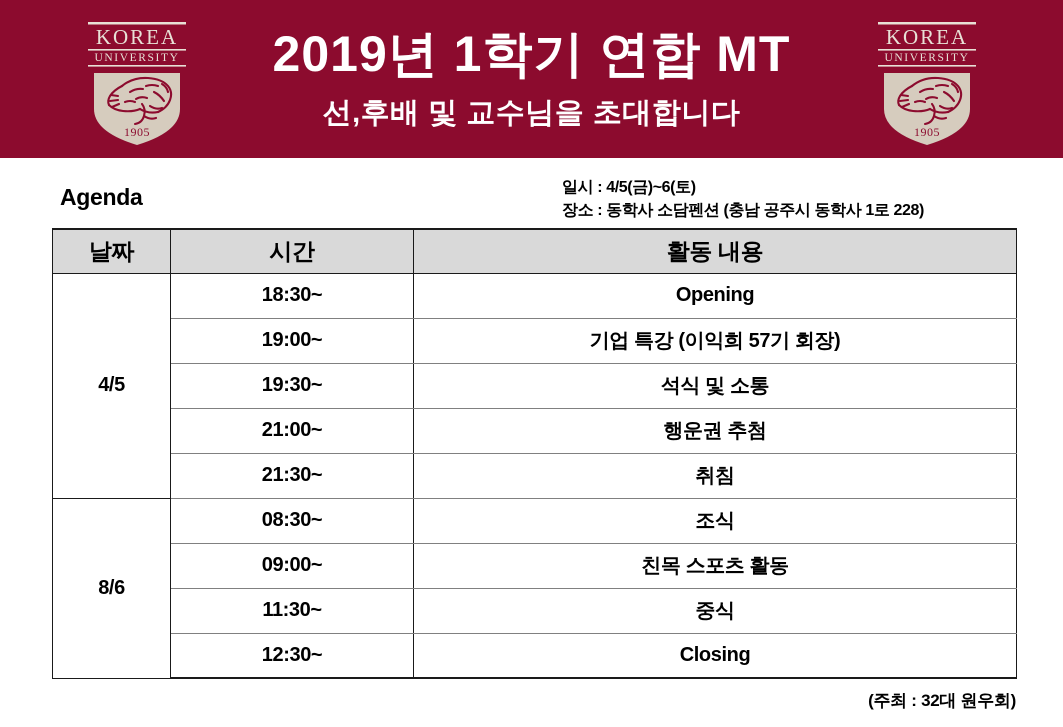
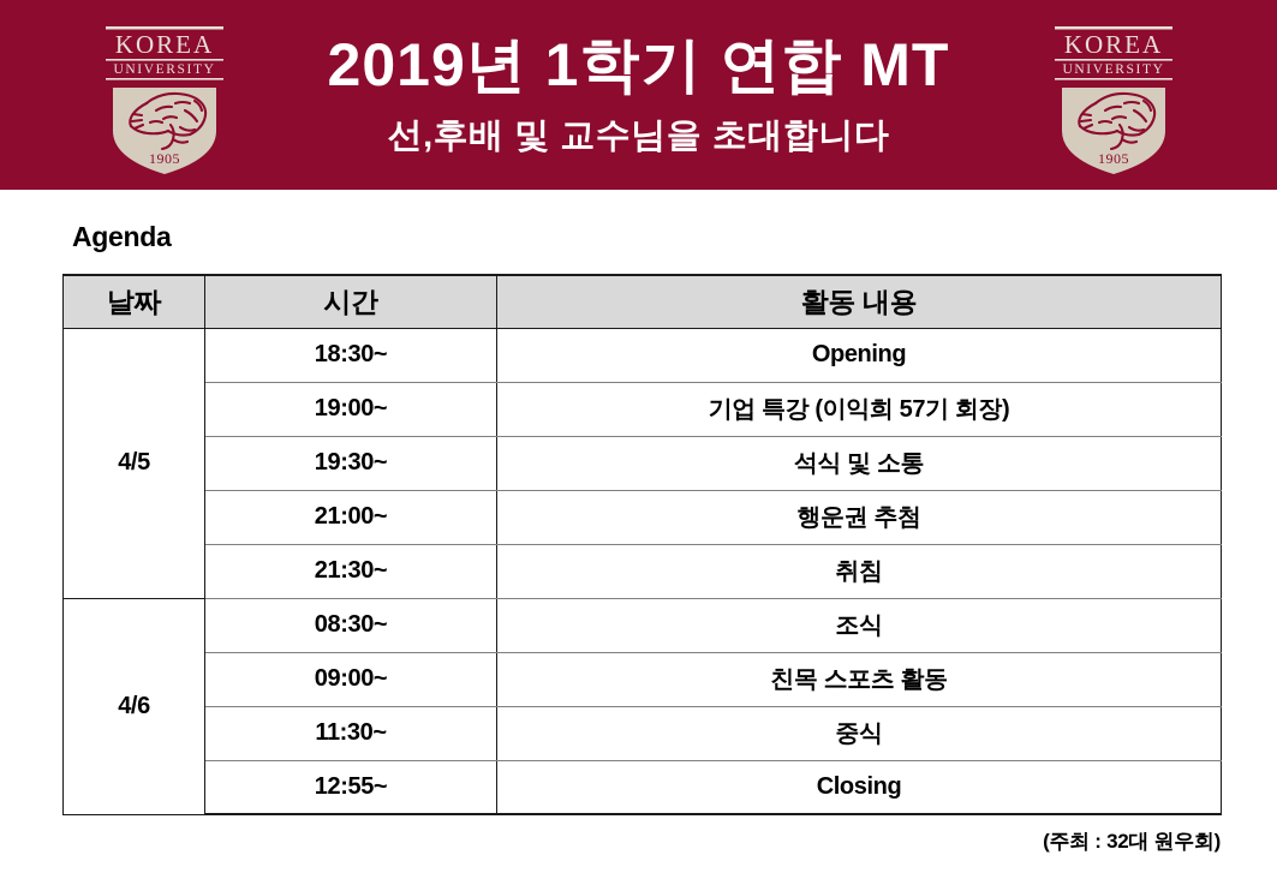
  KOREA
  UNIVERSITY
  1905
  2019년 1학기 연합 MT
  선,후배 및 교수님을 초대합니다
  KOREA
  UNIVERSITY
  1905
  Agenda
- 일시 : 4/5(금)~6(토)
- 장소 : 동학사 소담펜션 (충남 공주시 동학사 1로 228)
  날짜	시간	활동 내용
  4/5	18:30~	Opening
  19:00~	기업 특강 (이익희 57기 회장)
  19:30~	석식 및 소통
  21:00~	행운권 추첨
  21:30~	취침
- 8/6	08:30~	조식
+ 4/6	08:30~	조식
  09:00~	친목 스포츠 활동
  11:30~	중식
- 12:30~	Closing
+ 12:55~	Closing
  (주최 : 32대 원우회)
